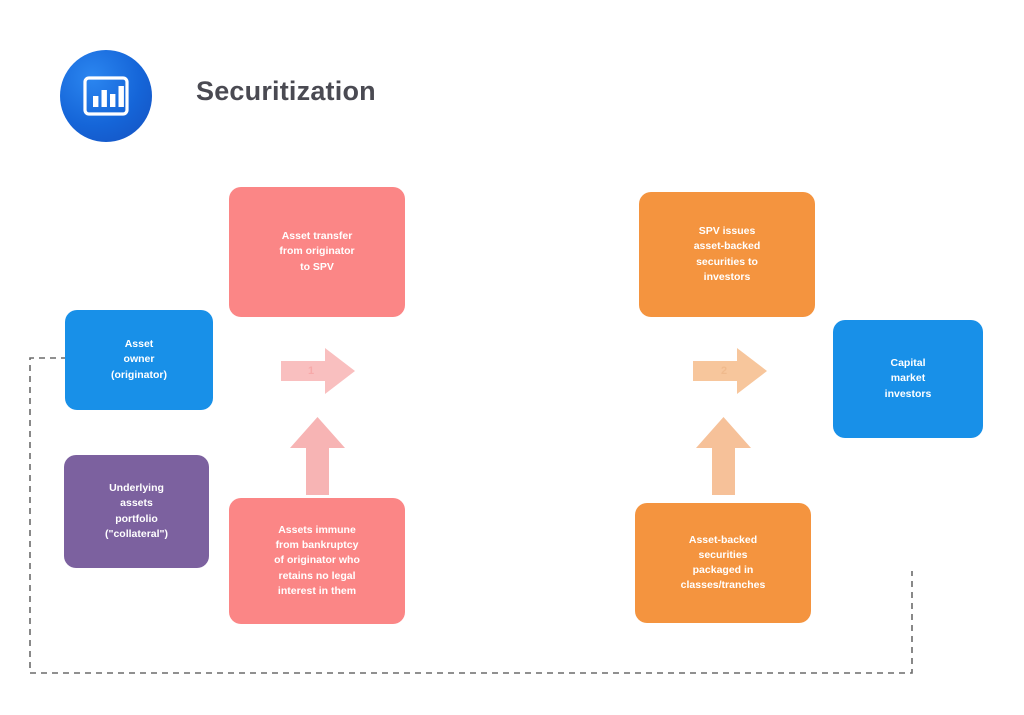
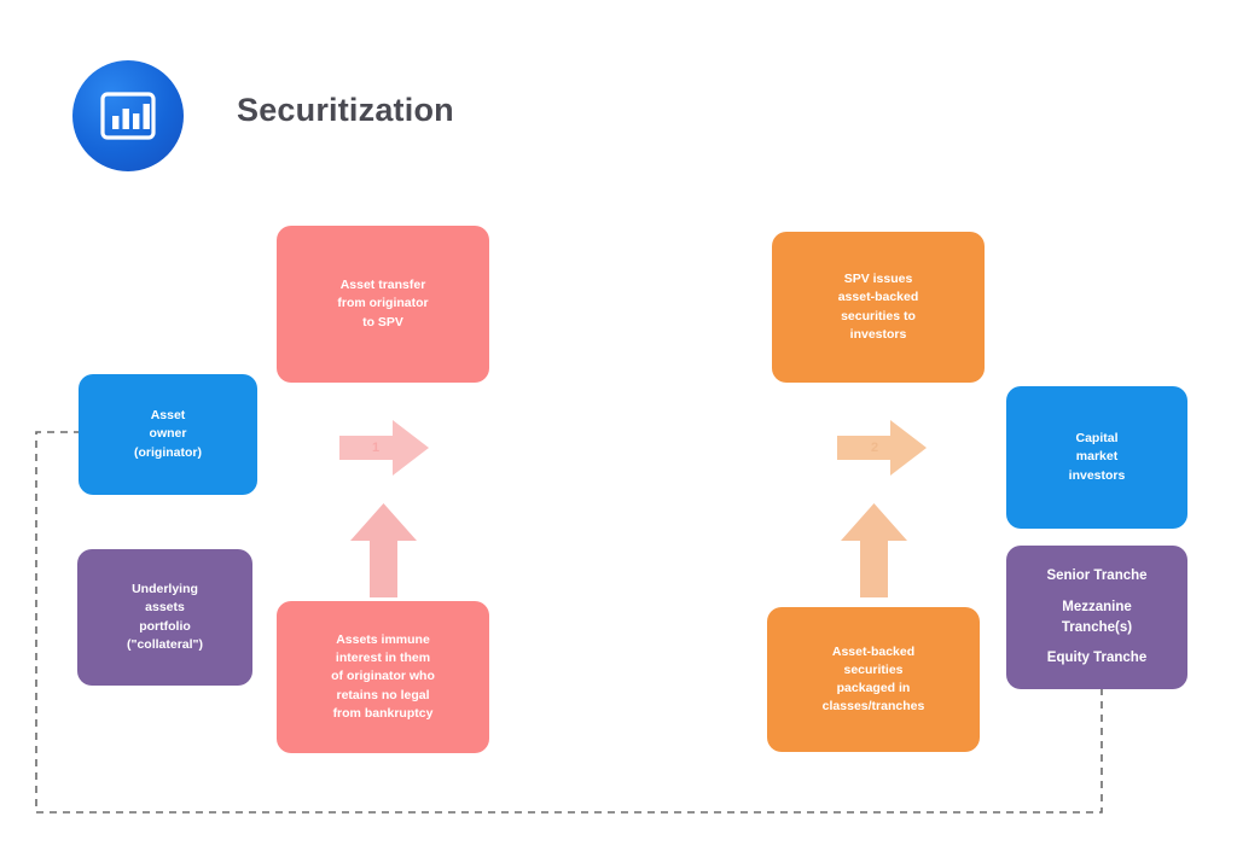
  Securitization
  Asset transfer
  from originator
  to SPV
  SPV issues
  asset-backed
  securities to
  investors
  Asset
  owner
  (originator)
  Capital
  market
  investors
  Underlying
  assets
  portfolio
  ("collateral")
  Assets immune
- from bankruptcy
+ interest in them
  of originator who
  retains no legal
- interest in them
+ from bankruptcy
  Asset-backed
  securities
  packaged in
  classes/tranches
+ Senior Tranche
+ Mezzanine
+ Tranche(s)
+ Equity Tranche
